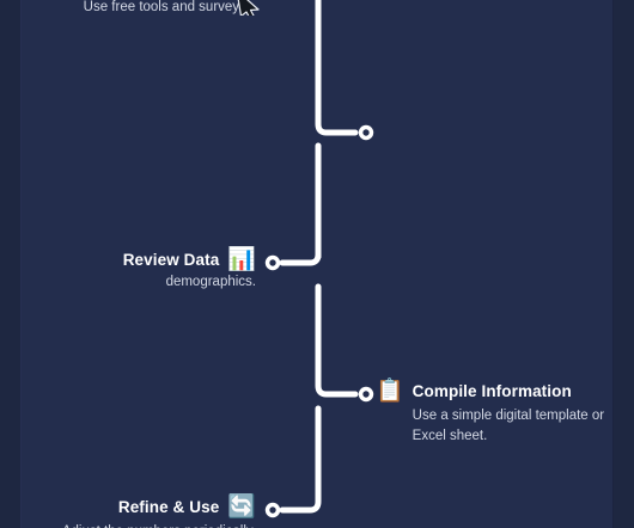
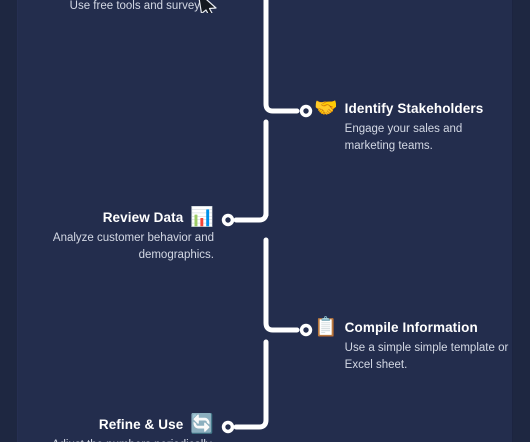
  Use free tools and survey
+ 🤝
+ Identify Stakeholders
+ Engage your sales and
+ marketing teams.
  Review Data
  📊
+ Analyze customer behavior and
  demographics.
  📋
  Compile Information
- Use a simple digital template or
+ Use a simple simple template or
  Excel sheet.
  Refine & Use
  🔄
